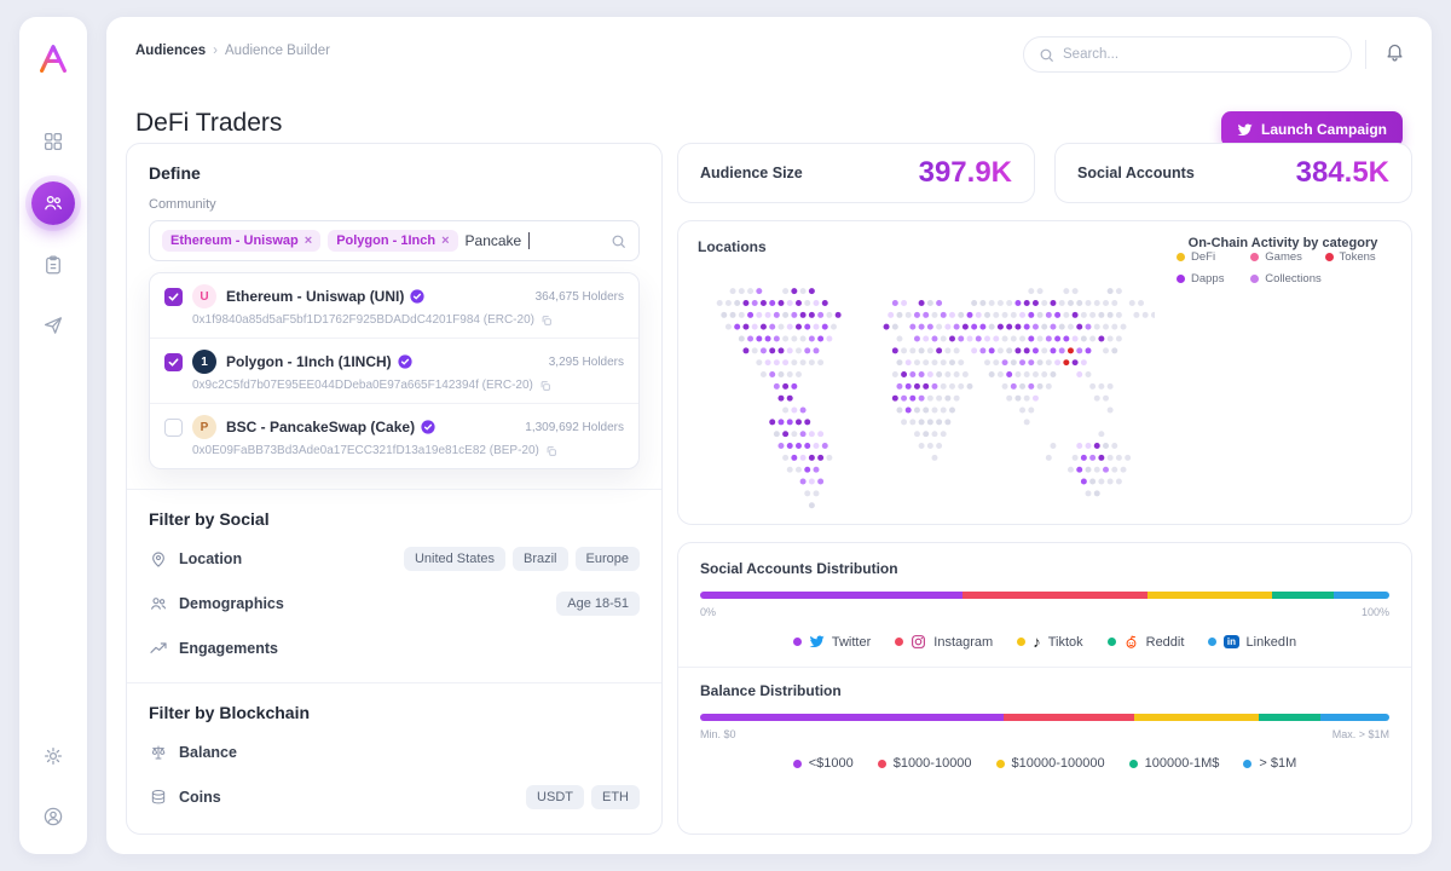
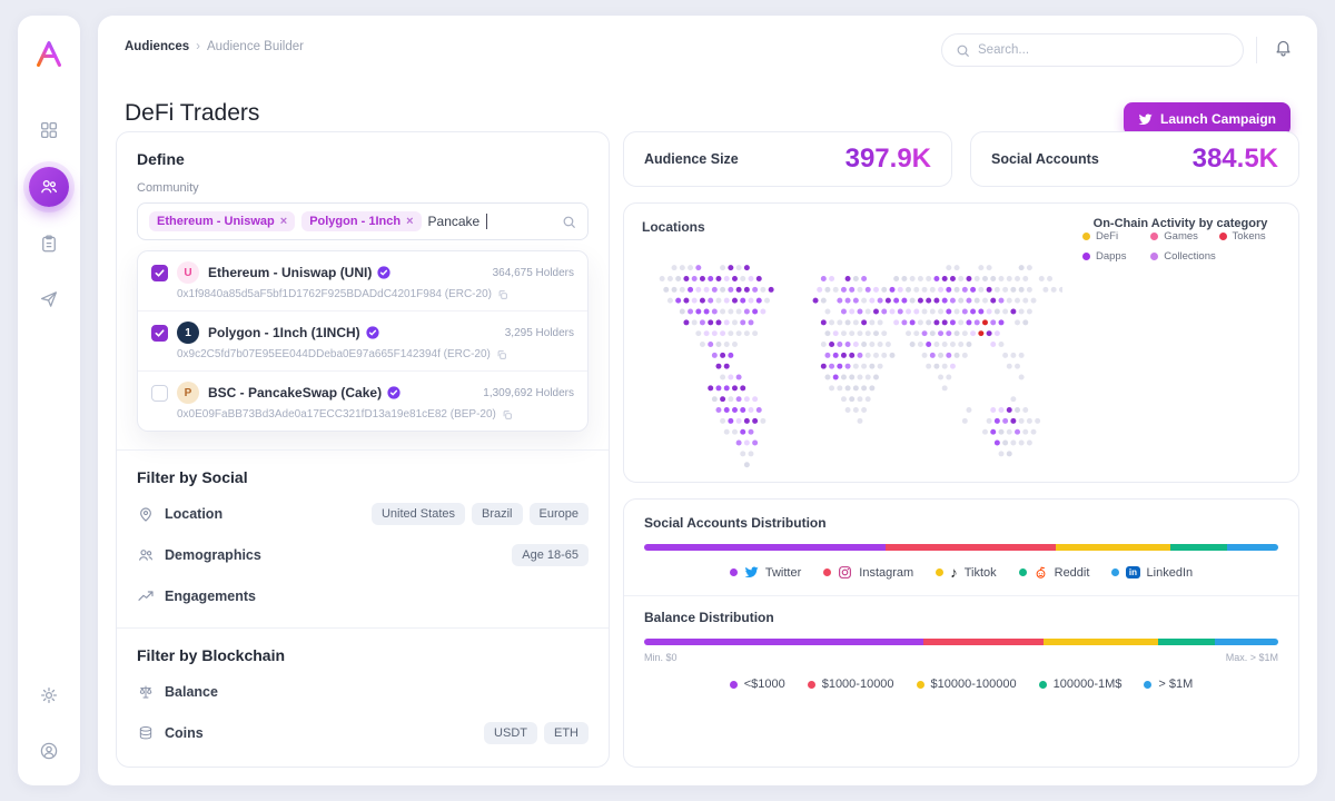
  Audiences
  ›
  Audience Builder
  Search...
  DeFi Traders
  Launch Campaign
  Define
  Community
  Ethereum - Uniswap
  ×
  Polygon - 1Inch
  ×
  Pancake
  U
  Ethereum - Uniswap (UNI)
  364,675 Holders
  0x1f9840a85d5aF5bf1D1762F925BDADdC4201F984 (ERC-20)
  1
  Polygon - 1Inch (1INCH)
  3,295 Holders
  0x9c2C5fd7b07E95EE044DDeba0E97a665F142394f (ERC-20)
  P
  BSC - PancakeSwap (Cake)
  1,309,692 Holders
  0x0E09FaBB73Bd3Ade0a17ECC321fD13a19e81cE82 (BEP-20)
  Filter by Social
  Location
  United States
  Brazil
  Europe
  Demographics
- Age 18-51
+ Age 18-65
  Engagements
  Filter by Blockchain
  Balance
  Coins
  USDT
  ETH
  Audience Size
  397.9K
  Social Accounts
  384.5K
  Locations
  On-Chain Activity by category
  DeFi
  Games
  Tokens
  Dapps
  Collections
  Social Accounts Distribution
- 0%
- 100%
  Twitter
  Instagram
  ♪
  Tiktok
  Reddit
  in
  LinkedIn
  Balance Distribution
  Min. $0
  Max. > $1M
  <$1000
  $1000-10000
  $10000-100000
  100000-1M$
  > $1M
